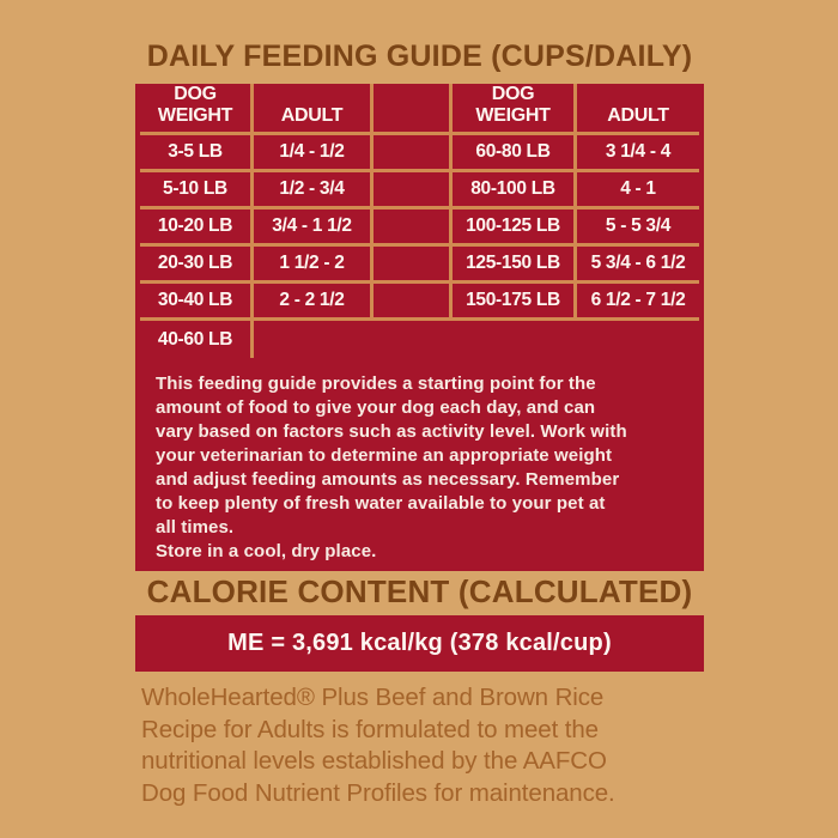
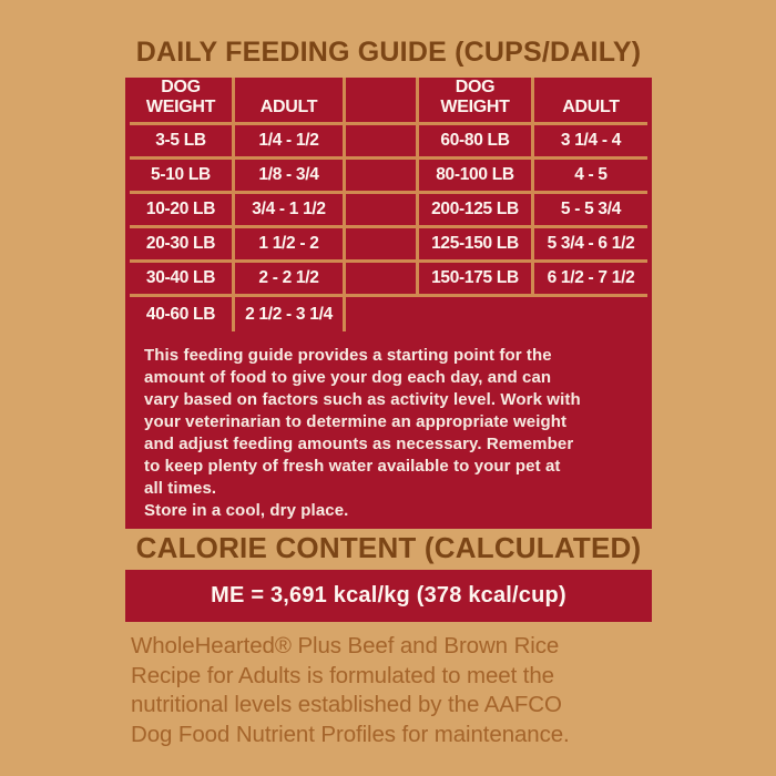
  DAILY FEEDING GUIDE (CUPS/DAILY)
  DOG
  WEIGHT
  ADULT
  DOG
  WEIGHT
  ADULT
  3-5 LB
  1/4 - 1/2
  60-80 LB
  3 1/4 - 4
  5-10 LB
- 1/2 - 3/4
+ 1/8 - 3/4
  80-100 LB
- 4 - 1
+ 4 - 5
  10-20 LB
  3/4 - 1 1/2
- 100-125 LB
+ 200-125 LB
  5 - 5 3/4
  20-30 LB
  1 1/2 - 2
  125-150 LB
  5 3/4 - 6 1/2
  30-40 LB
  2 - 2 1/2
  150-175 LB
  6 1/2 - 7 1/2
  40-60 LB
+ 2 1/2 - 3 1/4
  This feeding guide provides a starting point for the
  amount of food to give your dog each day, and can
  vary based on factors such as activity level. Work with
  your veterinarian to determine an appropriate weight
  and adjust feeding amounts as necessary. Remember
  to keep plenty of fresh water available to your pet at
  all times.
  Store in a cool, dry place.
  CALORIE CONTENT (CALCULATED)
  ME = 3,691 kcal/kg (378 kcal/cup)
  WholeHearted® Plus Beef and Brown Rice
  Recipe for Adults is formulated to meet the
  nutritional levels established by the AAFCO
  Dog Food Nutrient Profiles for maintenance.
